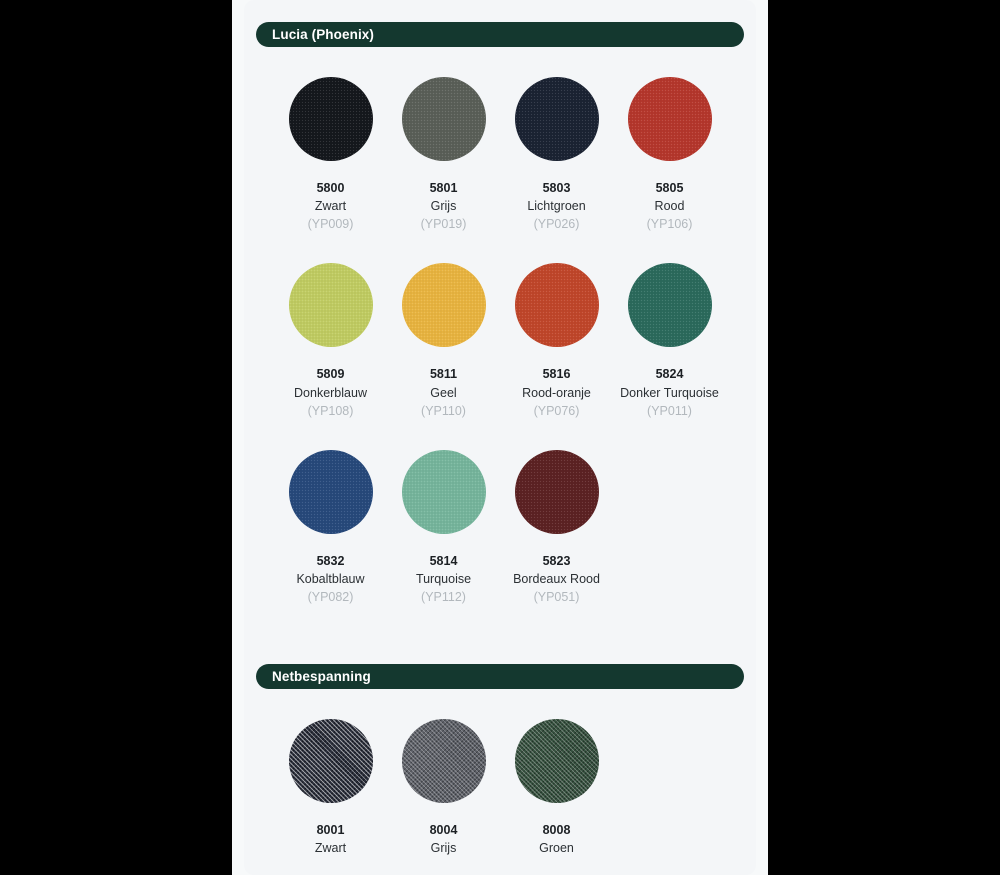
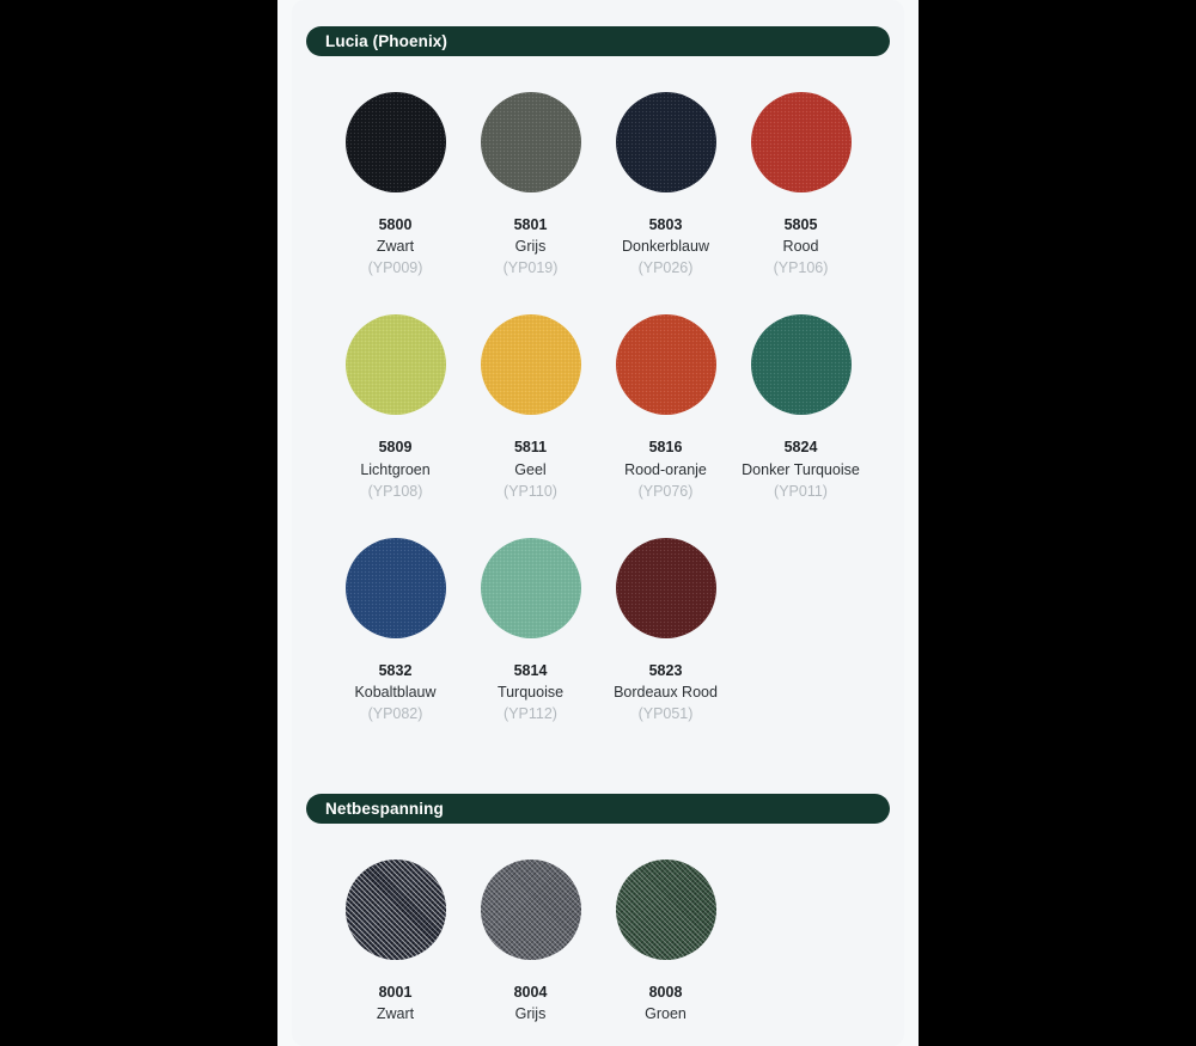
  Lucia (Phoenix)
  5800
  Zwart
  (YP009)
  5801
  Grijs
  (YP019)
  5803
- Lichtgroen
+ Donkerblauw
  (YP026)
  5805
  Rood
  (YP106)
  5809
- Donkerblauw
+ Lichtgroen
  (YP108)
  5811
  Geel
  (YP110)
  5816
  Rood-oranje
  (YP076)
  5824
  Donker Turquoise
  (YP011)
  5832
  Kobaltblauw
  (YP082)
  5814
  Turquoise
  (YP112)
  5823
  Bordeaux Rood
  (YP051)
  Netbespanning
  8001
  Zwart
  8004
  Grijs
  8008
  Groen
